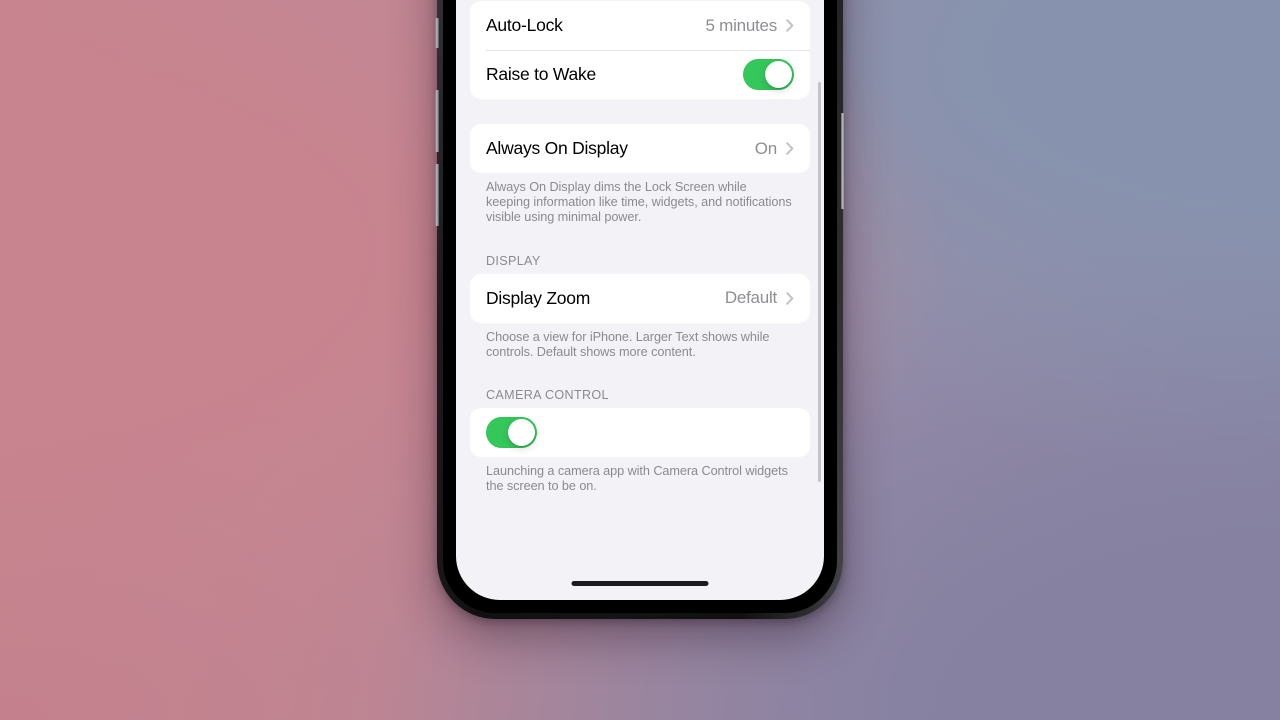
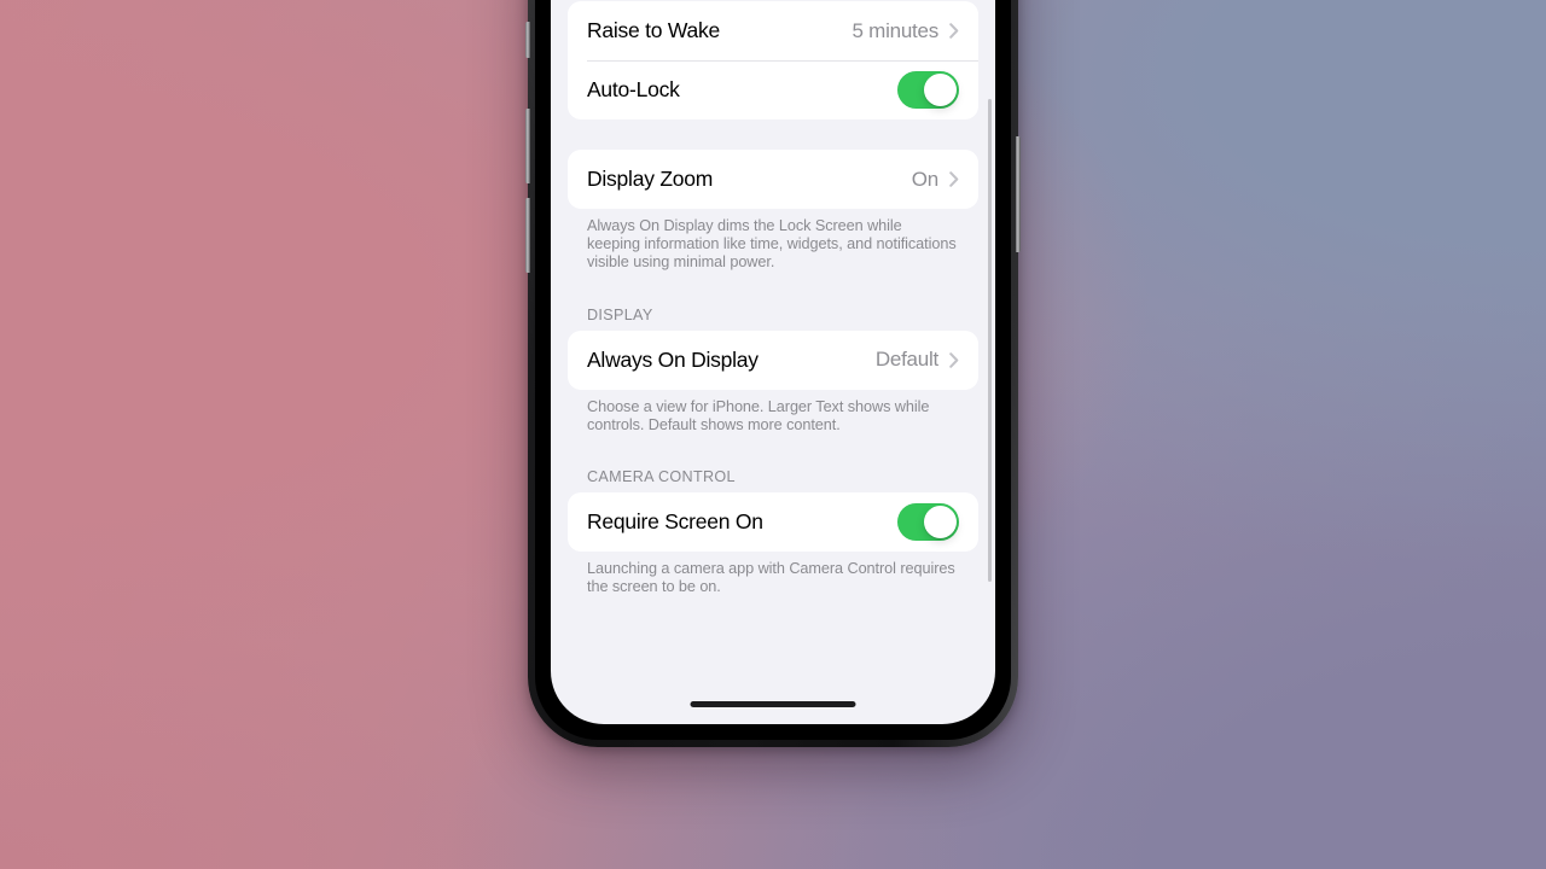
- Auto-Lock
+ Raise to Wake
  5 minutes
- Raise to Wake
+ Auto-Lock
- Always On Display
+ Display Zoom
  On
  Always On Display dims the Lock Screen while keeping information like time, widgets, and notifications visible using minimal power.
  DISPLAY
- Display Zoom
+ Always On Display
  Default
  Choose a view for iPhone. Larger Text shows while controls. Default shows more content.
  CAMERA CONTROL
+ Require Screen On
- Launching a camera app with Camera Control widgets the screen to be on.
+ Launching a camera app with Camera Control requires the screen to be on.
